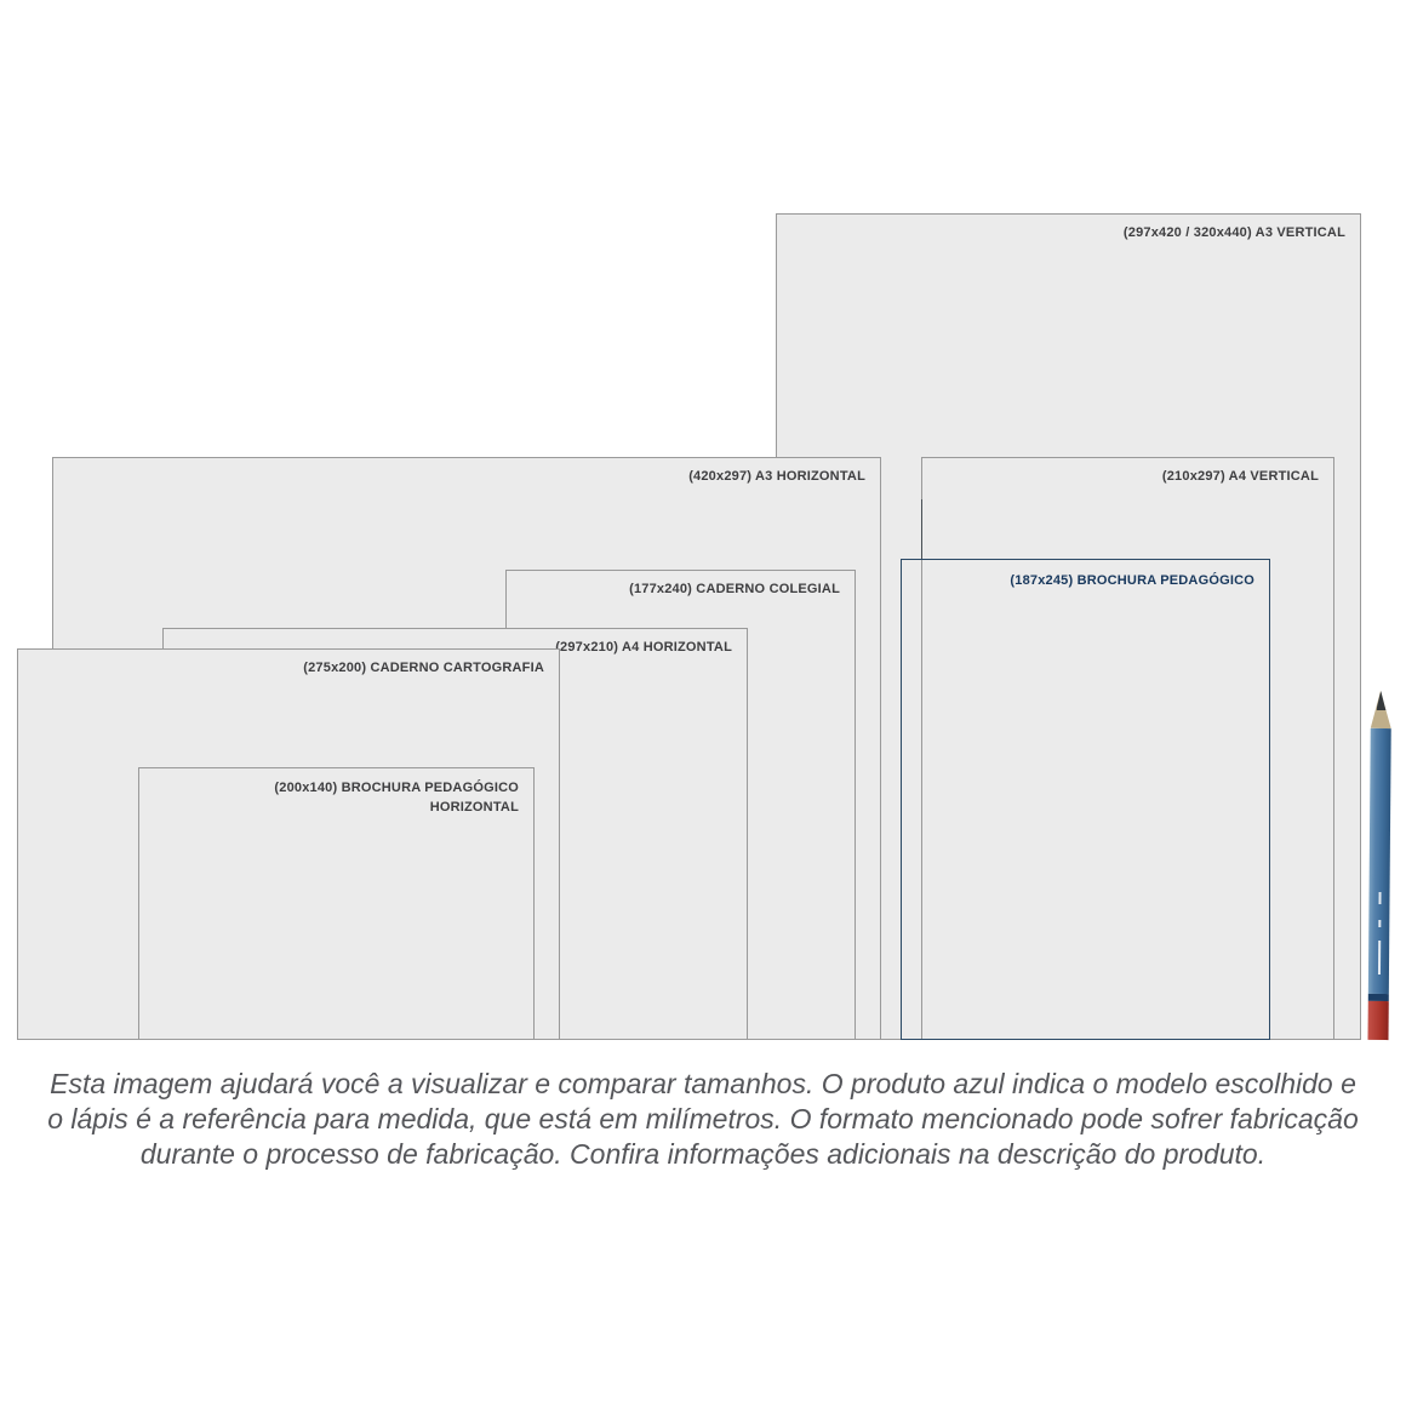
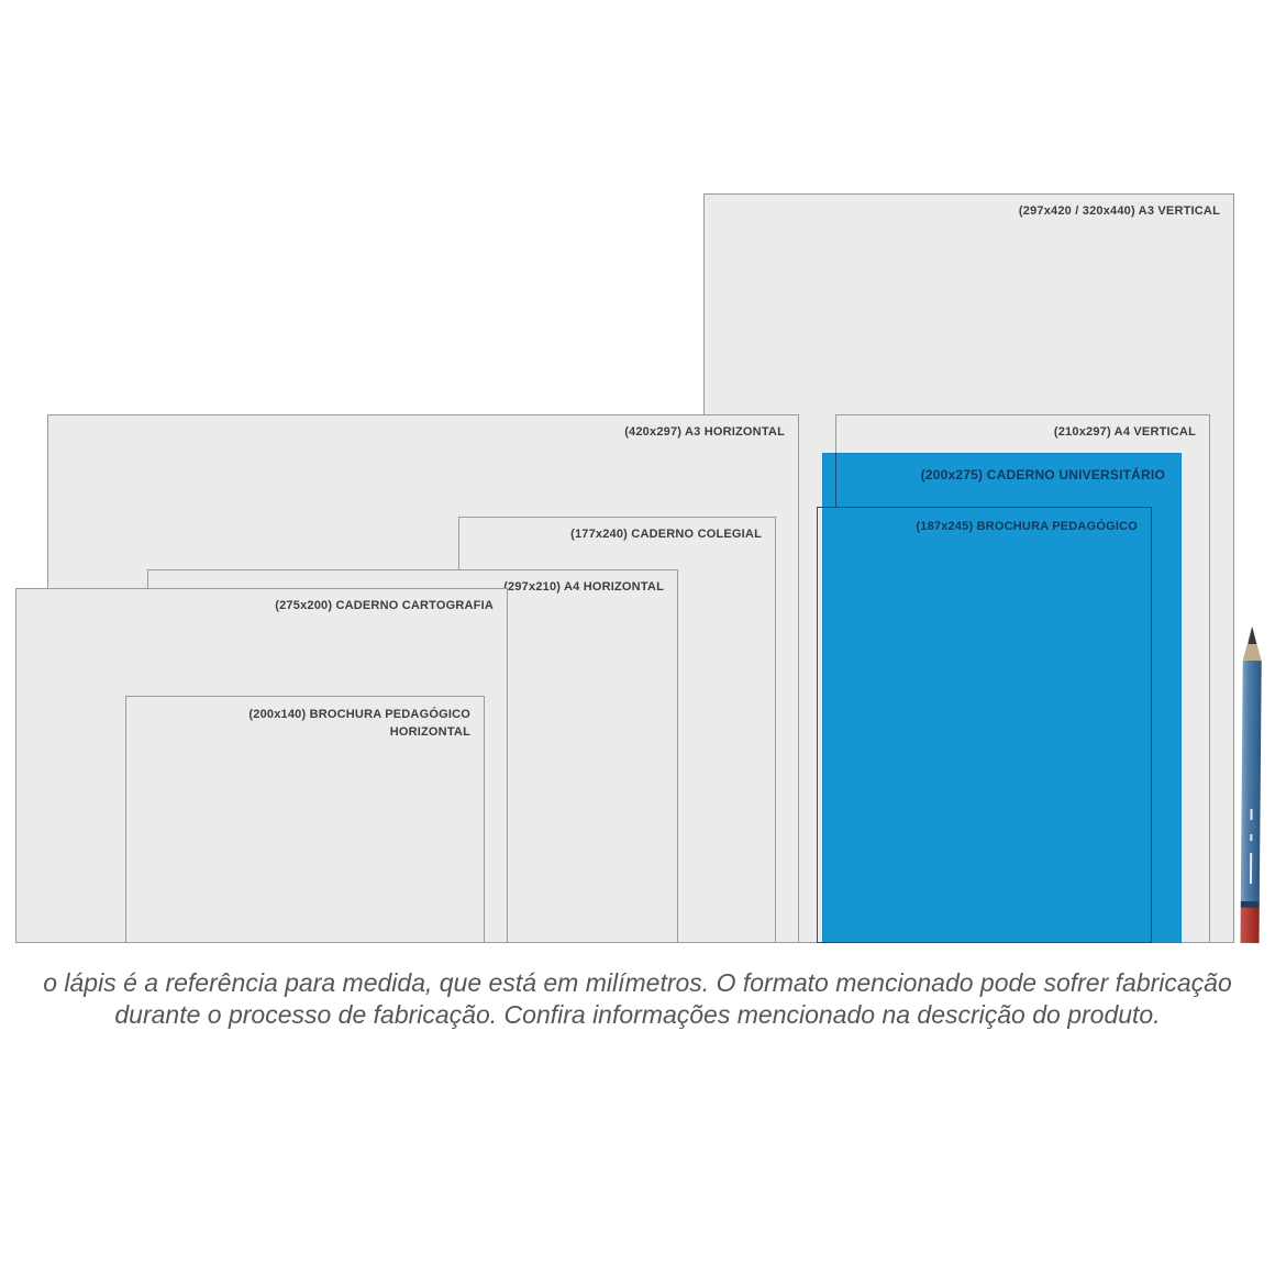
  (297x420 / 320x440) A3 VERTICAL
  (420x297) A3 HORIZONTAL
  (210x297) A4 VERTICAL
  (177x240) CADERNO COLEGIAL
  (297x210) A4 HORIZONTAL
  (275x200) CADERNO CARTOGRAFIA
  (200x140) BROCHURA PEDAGÓGICO
  HORIZONTAL
+ (200x275) CADERNO UNIVERSITÁRIO
  (187x245) BROCHURA PEDAGÓGICO
- Esta imagem ajudará você a visualizar e comparar tamanhos. O produto azul indica o modelo escolhido e
  o lápis é a referência para medida, que está em milímetros. O formato mencionado pode sofrer fabricação
- durante o processo de fabricação. Confira informações adicionais na descrição do produto.
+ durante o processo de fabricação. Confira informações mencionado na descrição do produto.
